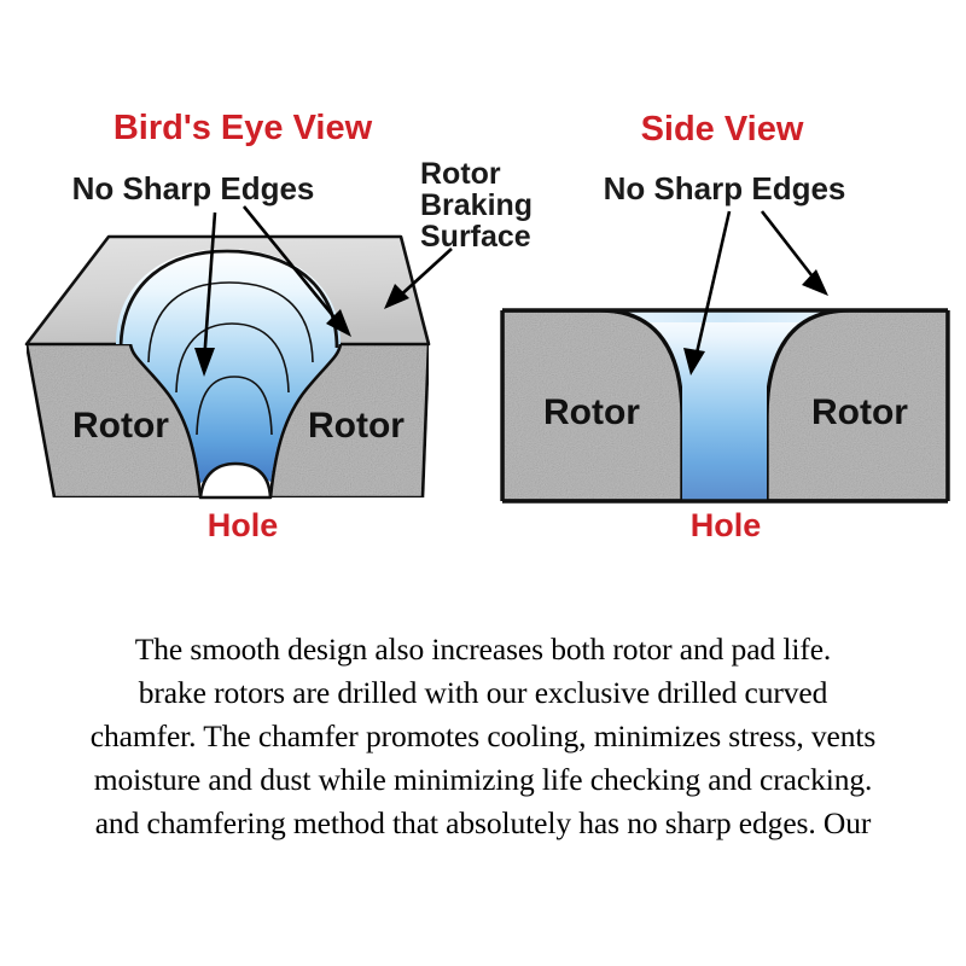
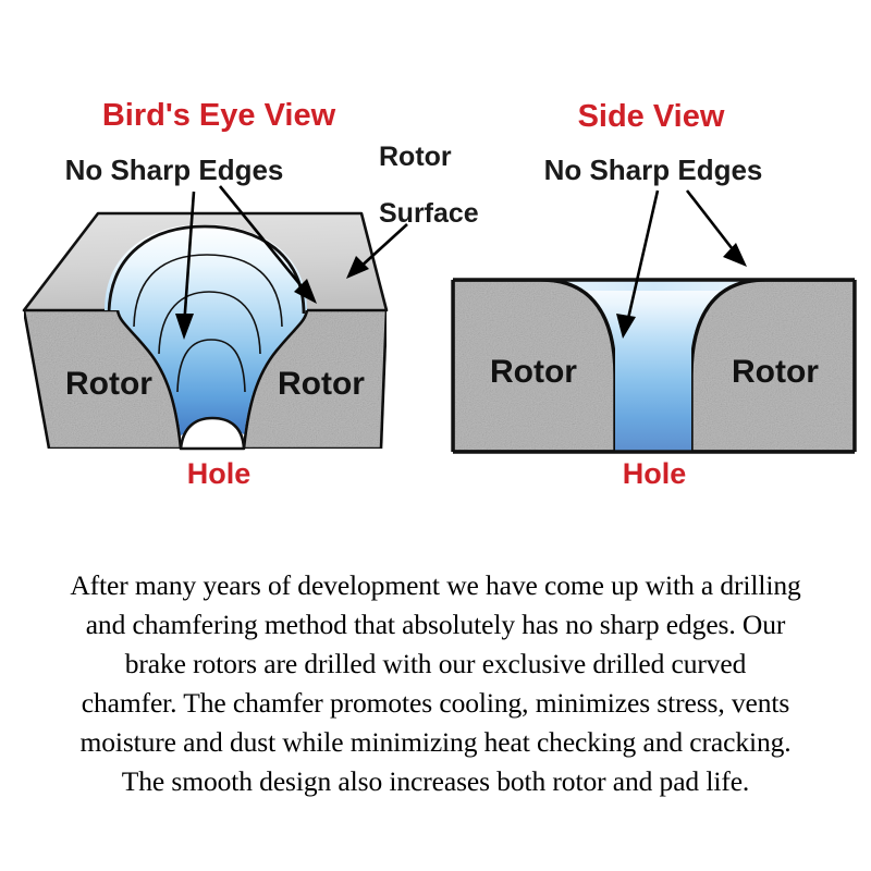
  Bird's Eye View
  No Sharp Edges
  Rotor
- Braking
  Surface
  Rotor
  Rotor
  Hole
  Side View
  No Sharp Edges
  Rotor
  Rotor
  Hole
+ After many years of development we have come up with a drilling
- The smooth design also increases both rotor and pad life.
+ and chamfering method that absolutely has no sharp edges. Our
  brake rotors are drilled with our exclusive drilled curved
  chamfer. The chamfer promotes cooling, minimizes stress, vents
- moisture and dust while minimizing life checking and cracking.
+ moisture and dust while minimizing heat checking and cracking.
- and chamfering method that absolutely has no sharp edges. Our
+ The smooth design also increases both rotor and pad life.
